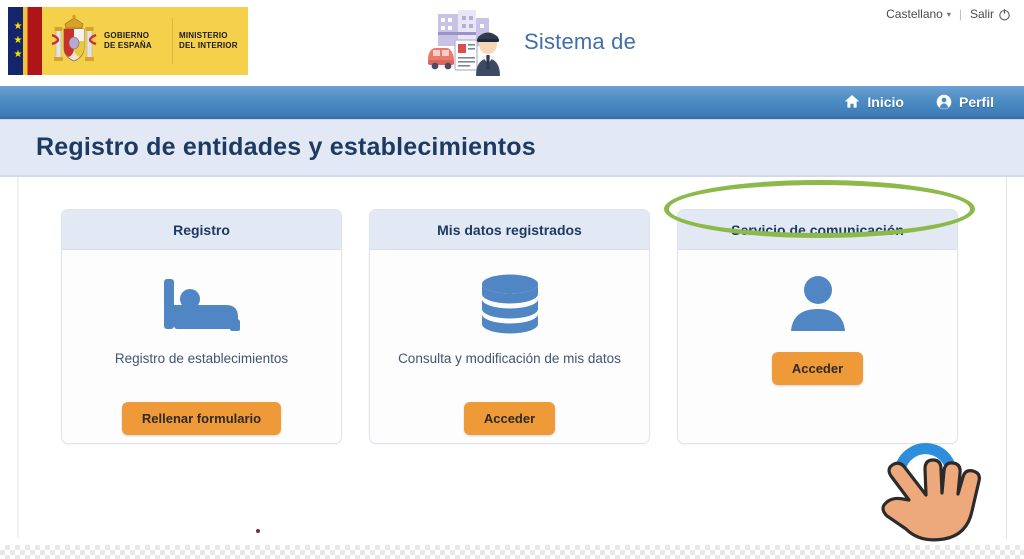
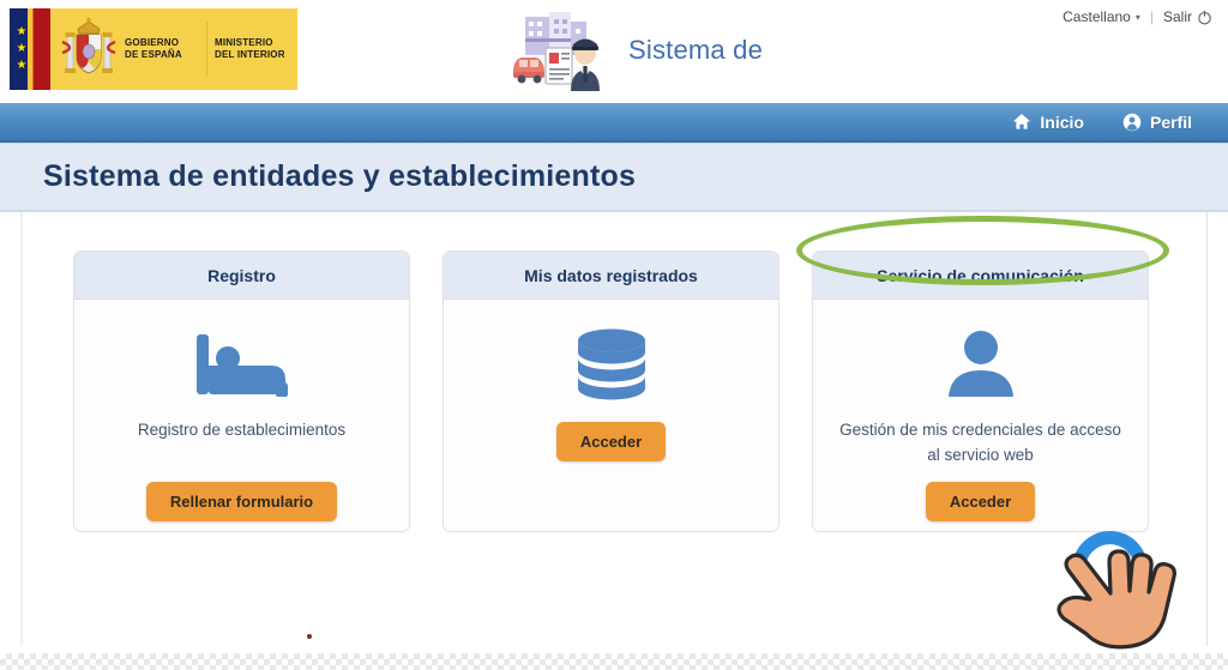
  ★
  ★
  ★
  GOBIERNO
  DE ESPAÑA
  MINISTERIO
  DEL INTERIOR
  Sistema de
  Castellano
  ▾
  |
  Salir
  Inicio
  Perfil
- Registro de entidades y establecimientos
+ Sistema de entidades y establecimientos
  Registro
  Registro de establecimientos
  Rellenar formulario
  Mis datos registrados
- Consulta y modificación de mis datos
  Acceder
  Servicio de comunicación
+ Gestión de mis credenciales de acceso al servicio web
  Acceder
